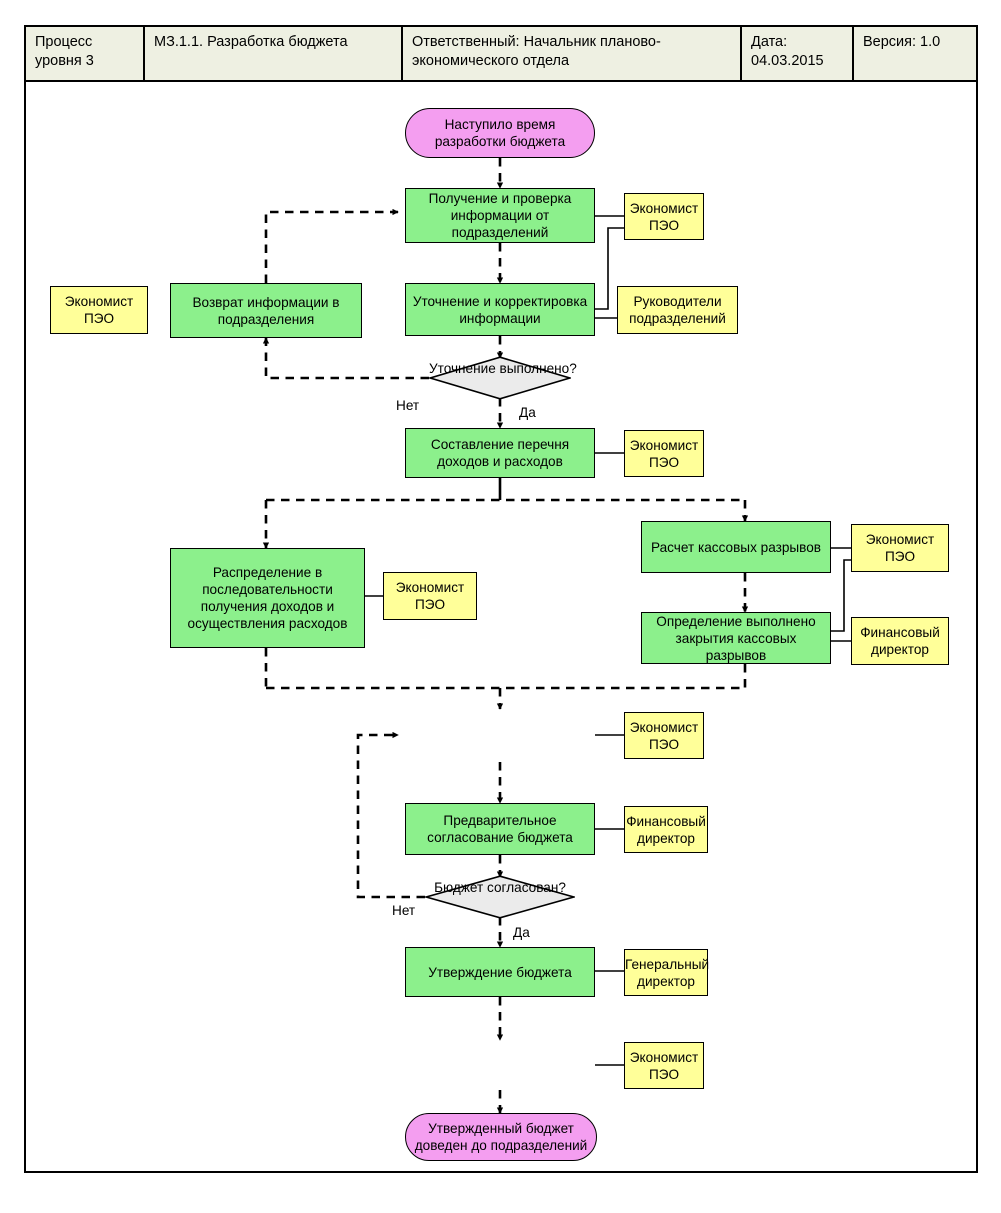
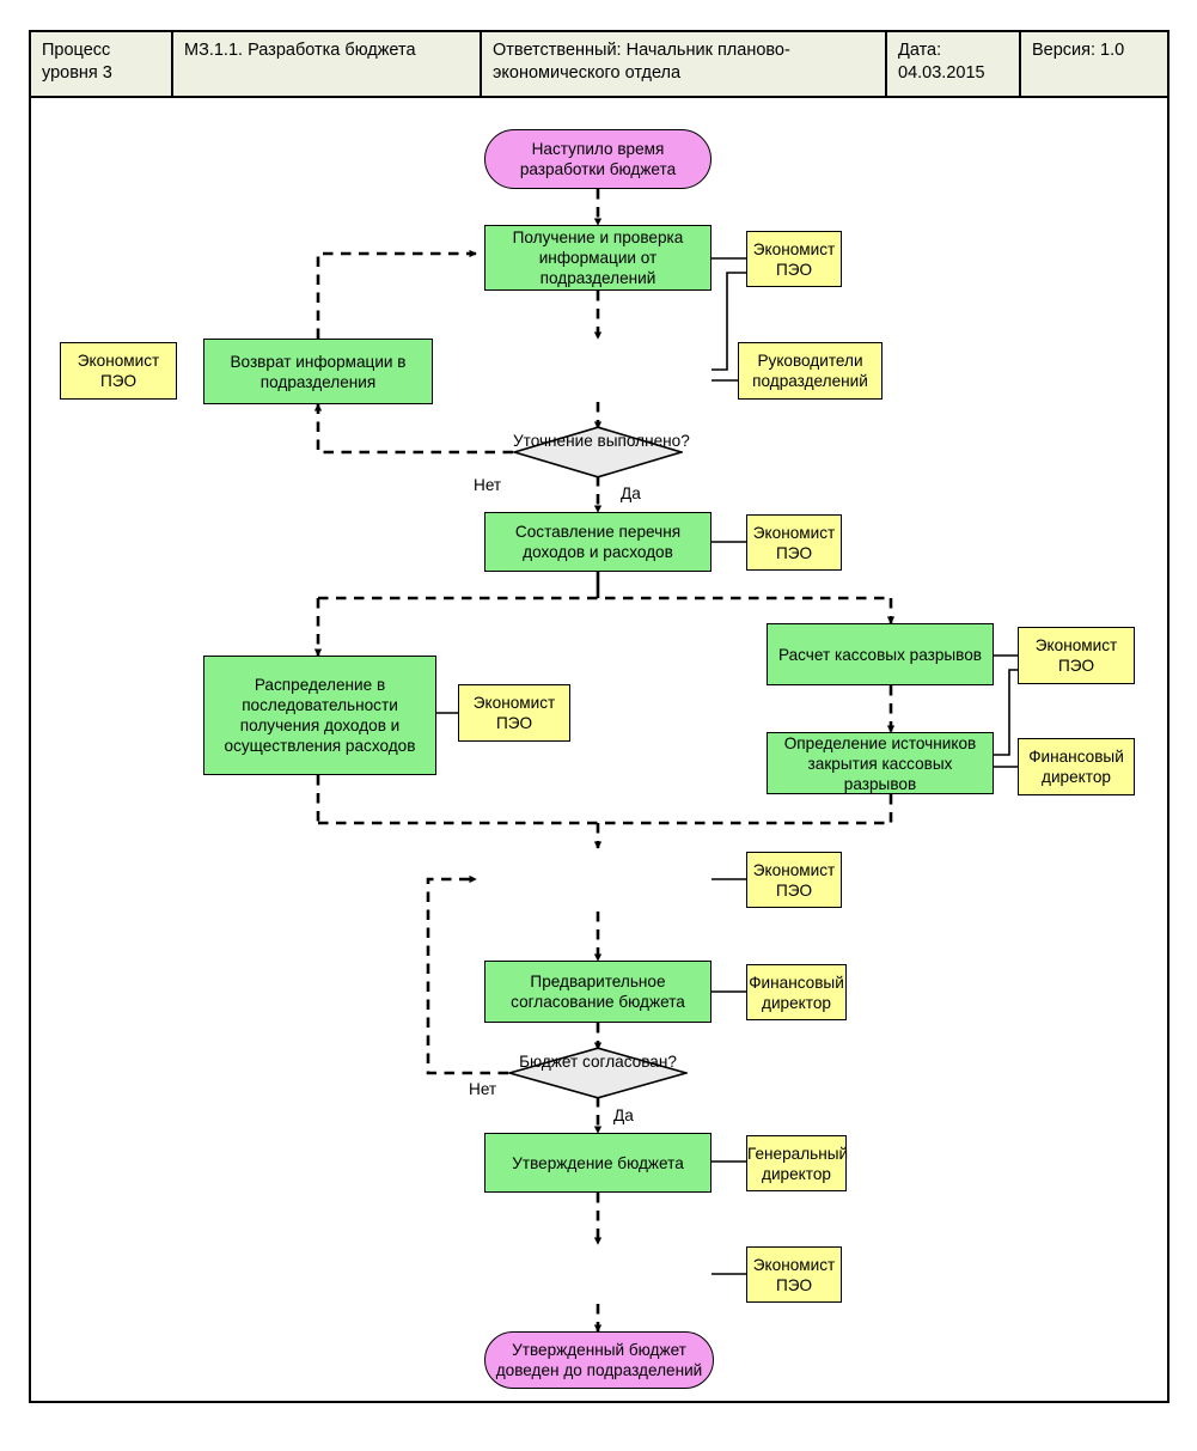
  Процесс уровня 3
  МЗ.1.1. Разработка бюджета
  Ответственный: Начальник планово-экономического отдела
  Дата: 04.03.2015
  Версия: 1.0
  Наступило время разработки бюджета
  Получение и проверка информации от подразделений
  Экономист ПЭО
  Возврат информации в подразделения
  Экономист ПЭО
- Уточнение и корректировка информации
  Руководители подразделений
  Уточнение выполнено?
  Нет
  Да
  Составление перечня доходов и расходов
  Экономист ПЭО
  Распределение в последовательности получения доходов и осуществления расходов
  Экономист ПЭО
  Расчет кассовых разрывов
  Экономист ПЭО
- Определение выполнено закрытия кассовых разрывов
+ Определение источников закрытия кассовых разрывов
  Финансовый директор
  Экономист ПЭО
  Предварительное согласование бюджета
  Финансовый директор
  Бюджет согласован?
  Нет
  Да
  Утверждение бюджета
  Генеральный директор
  Экономист ПЭО
  Утвержденный бюджет доведен до подразделений
